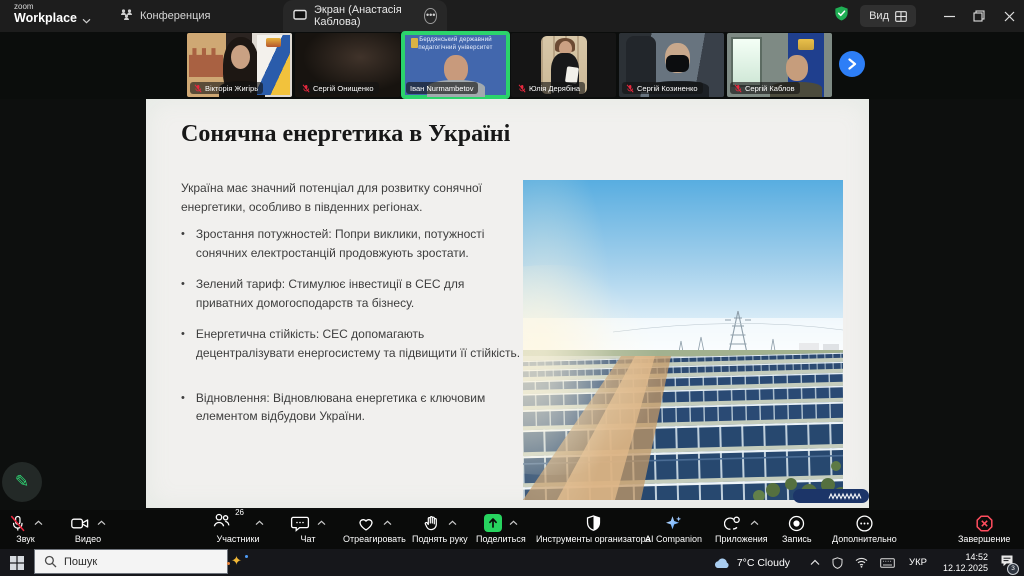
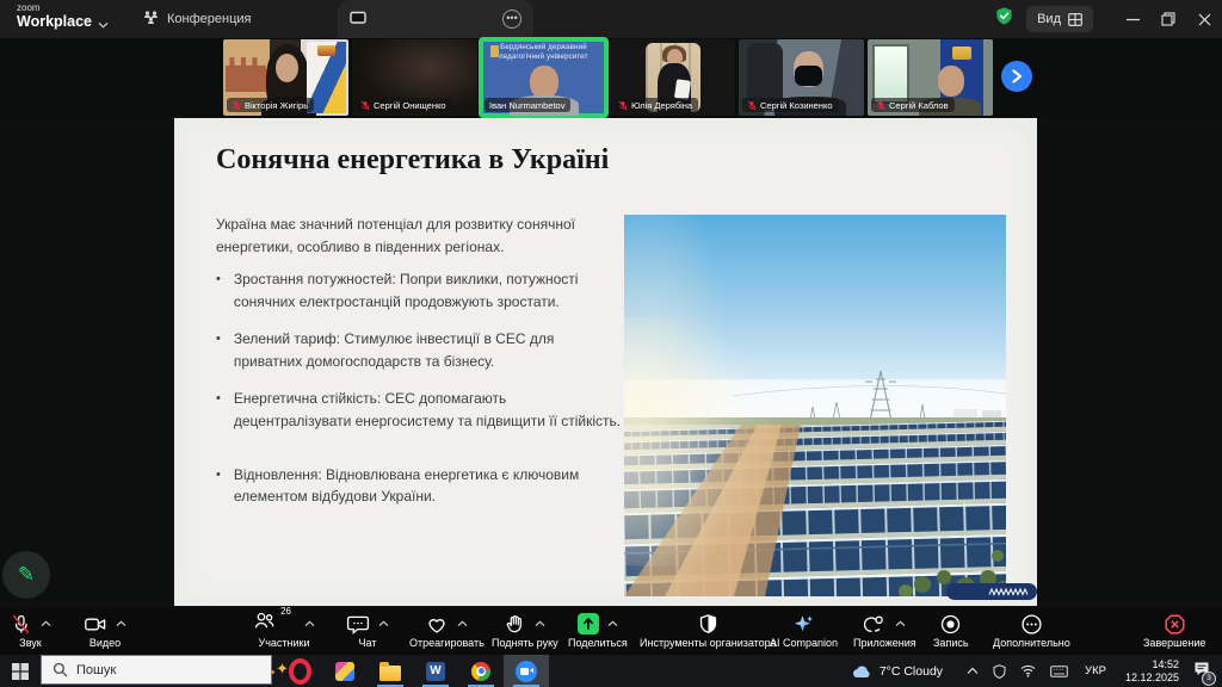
  zoom
  Workplace
  Конференция
- Экран (Анастасія Каблова)
  •••
  Вид
  Вікторія Жигірь
  Сергій Онищенко
  Іван Nurmambetov
  Юлія Дерябіна
  Сергій Козиненко
  Сергій Каблов
  Сонячна енергетика в Україні
  Україна має значний потенціал для розвитку сонячної енергетики, особливо в південних регіонах.
  •
  Зростання потужностей: Попри виклики, потужності сонячних електростанцій продовжують зростати.
  •
  Зелений тариф: Стимулює інвестиції в СЕС для приватних домогосподарств та бізнесу.
  •
  Енергетична стійкість: СЕС допомагають децентралізувати енергосистему та підвищити її стійкість.
  •
  Відновлення: Відновлювана енергетика є ключовим елементом відбудови України.
  ✎
  Звук
  Видео
  26
  Участники
  Чат
  Отреагировать
  Поднять руку
  Поделиться
  Инструменты организатора
  AI Companion
  Приложения
  Запись
  Дополнительно
  Завершение
  Пошук
  ✦
+ W
  7°C Cloudy
  УКР
  14:52
  12.12.2025
